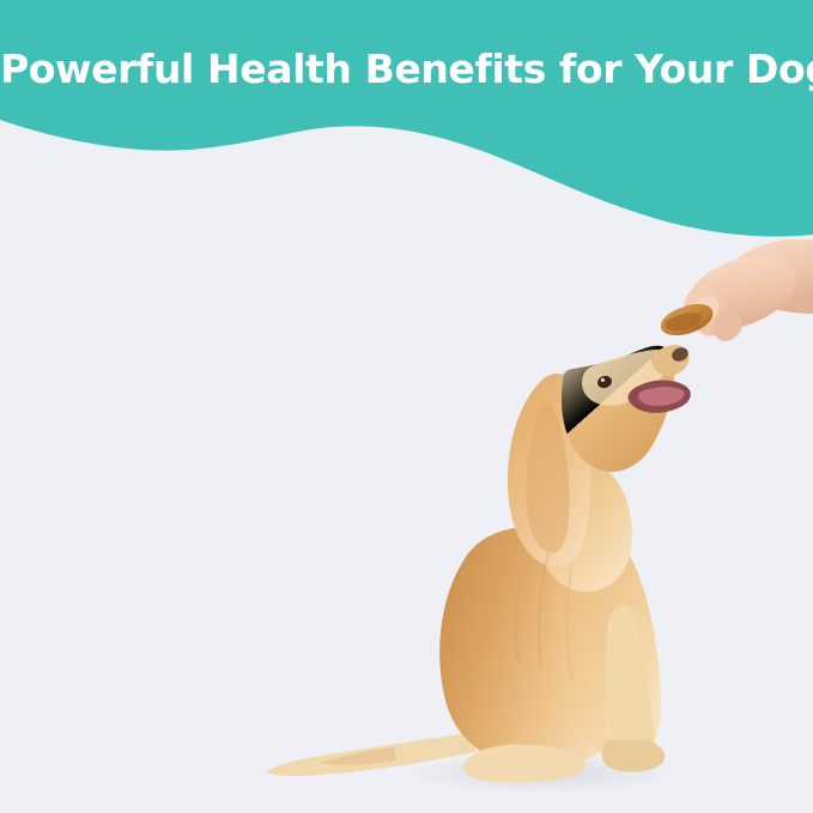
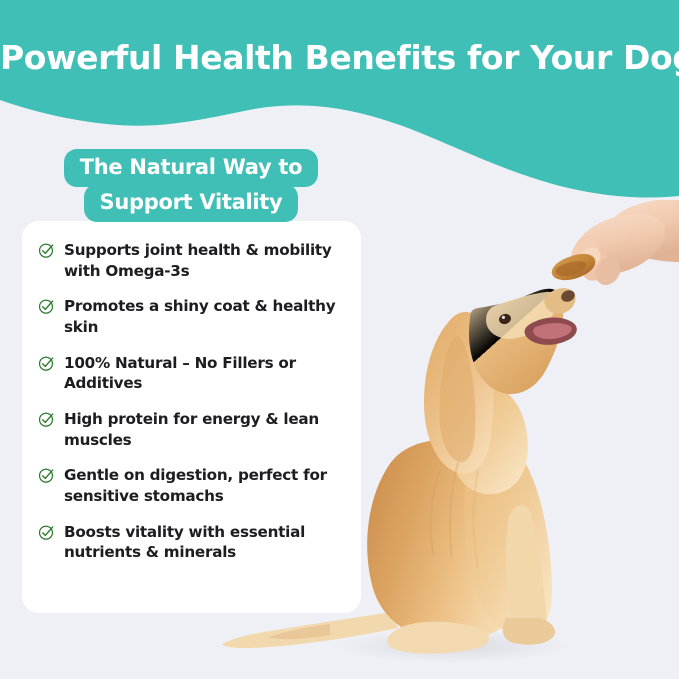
  Powerful Health Benefits for Your Do
+ The Natural Way to
+ Support Vitality
+ Supports joint health & mobility with Omega-3s
+ Promotes a shiny coat & healthy skin
+ 100% Natural – No Fillers or Additives
+ High protein for energy & lean muscles
+ Gentle on digestion, perfect for sensitive stomachs
+ Boosts vitality with essential nutrients & minerals
